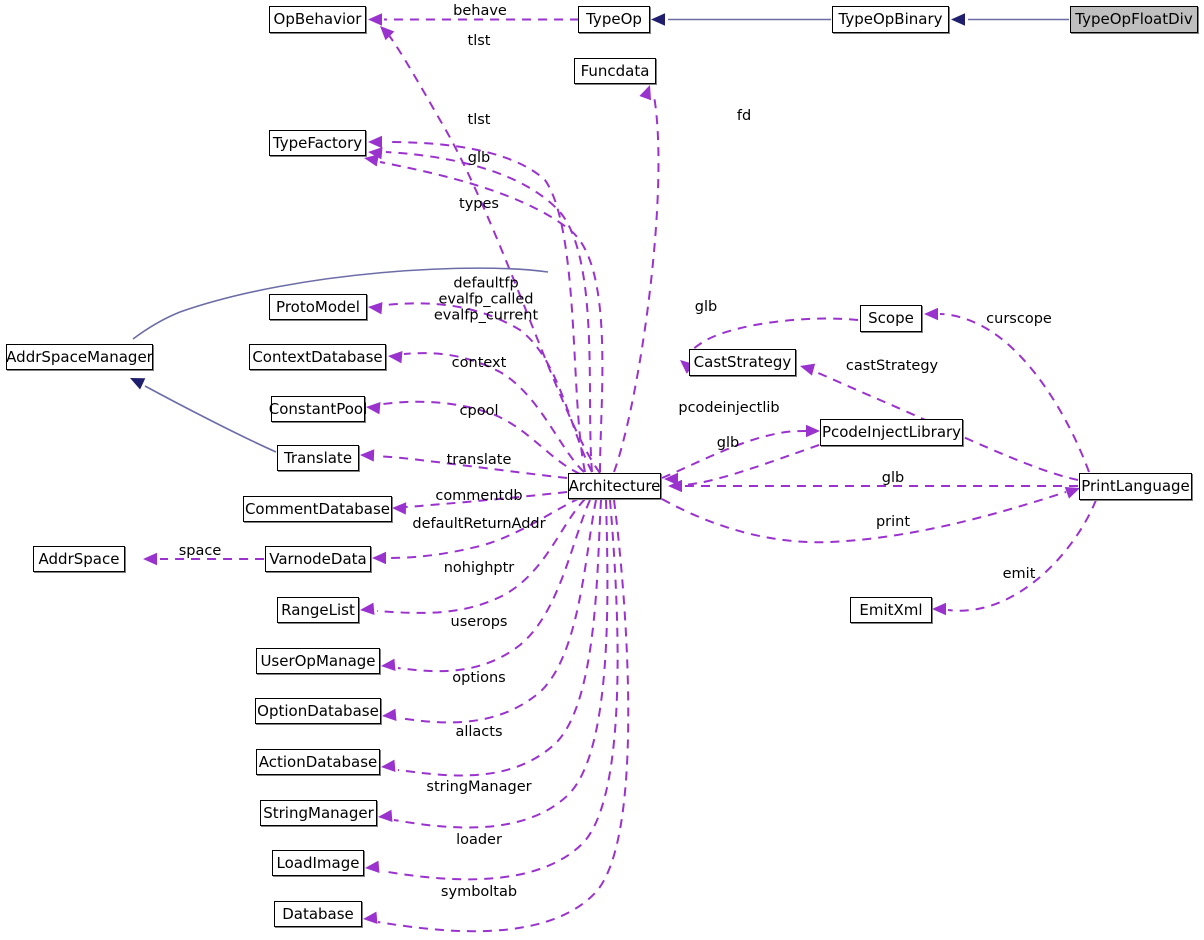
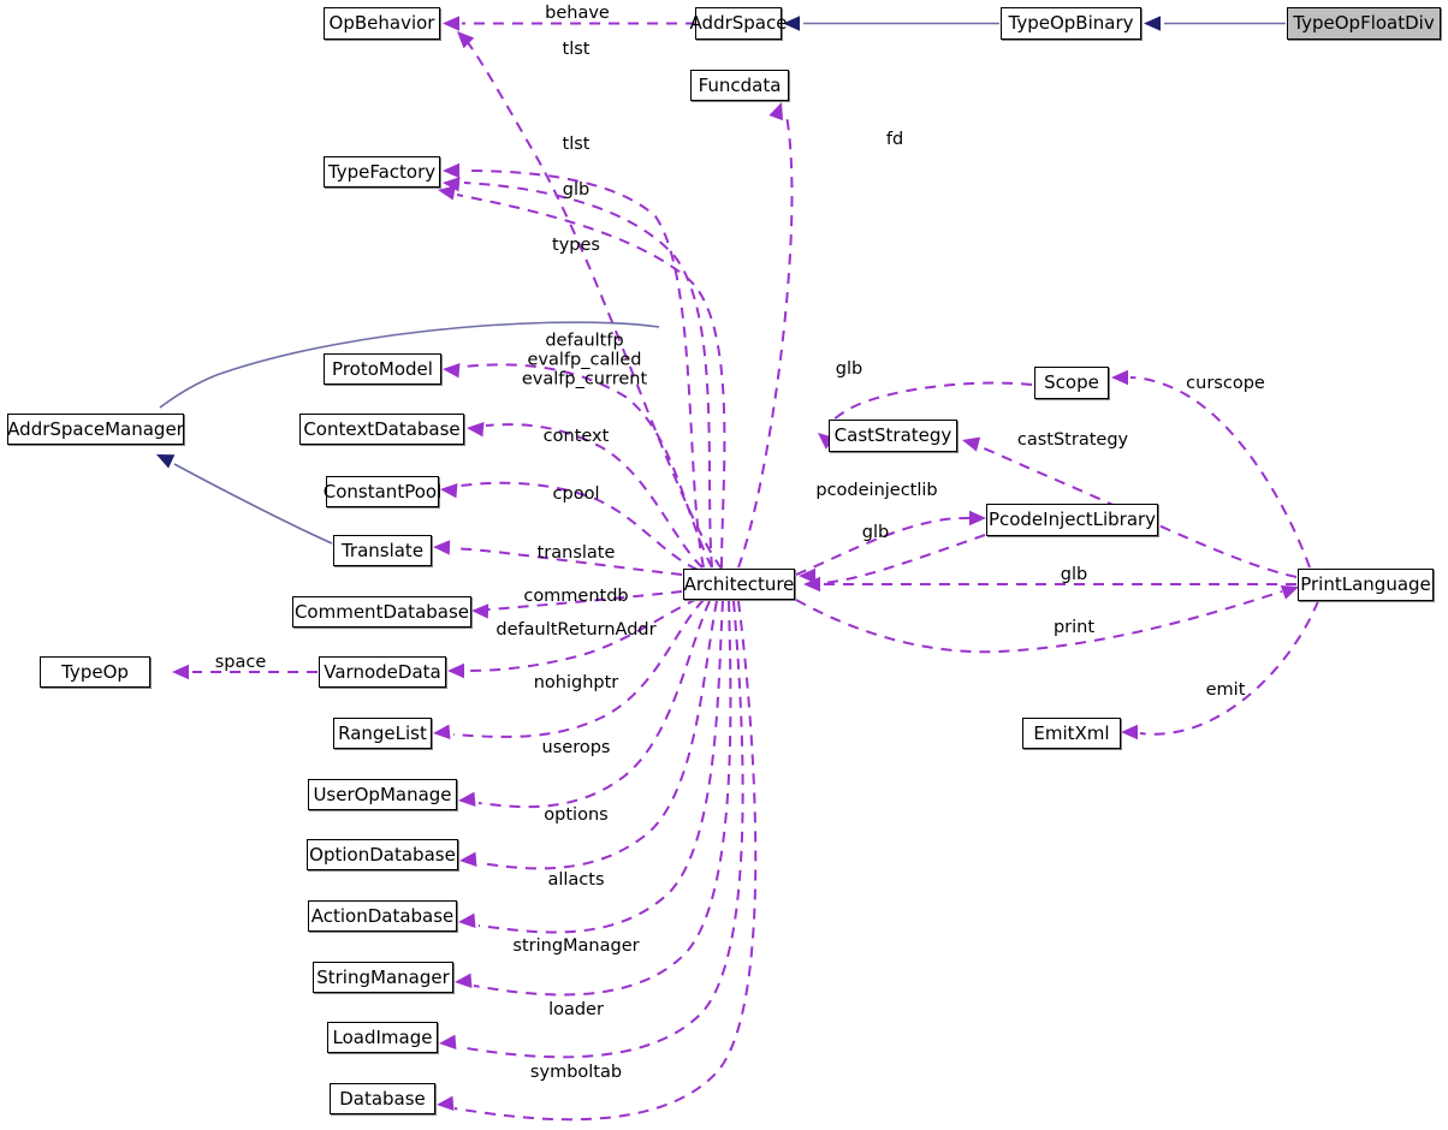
  OpBehavior
- TypeOp
+ AddrSpace
  TypeOpBinary
  TypeOpFloatDiv
  Funcdata
  TypeFactory
  ProtoModel
  AddrSpaceManager
  ContextDatabase
  ConstantPool
  Translate
  CommentDatabase
- AddrSpace
+ TypeOp
  VarnodeData
  RangeList
  UserOpManage
  OptionDatabase
  ActionDatabase
  StringManager
  LoadImage
  Database
  Architecture
  Scope
  CastStrategy
  PcodeInjectLibrary
  PrintLanguage
  EmitXml
  behave
  tlst
  fd
  tlst
  glb
  types
  defaultfp
  evalfp_called
  evalfp_current
  glb
  curscope
  context
  castStrategy
  cpool
  pcodeinjectlib
  glb
  translate
  glb
  commentdb
  print
  defaultReturnAddr
  space
  nohighptr
  emit
  userops
  options
  allacts
  stringManager
  loader
  symboltab
